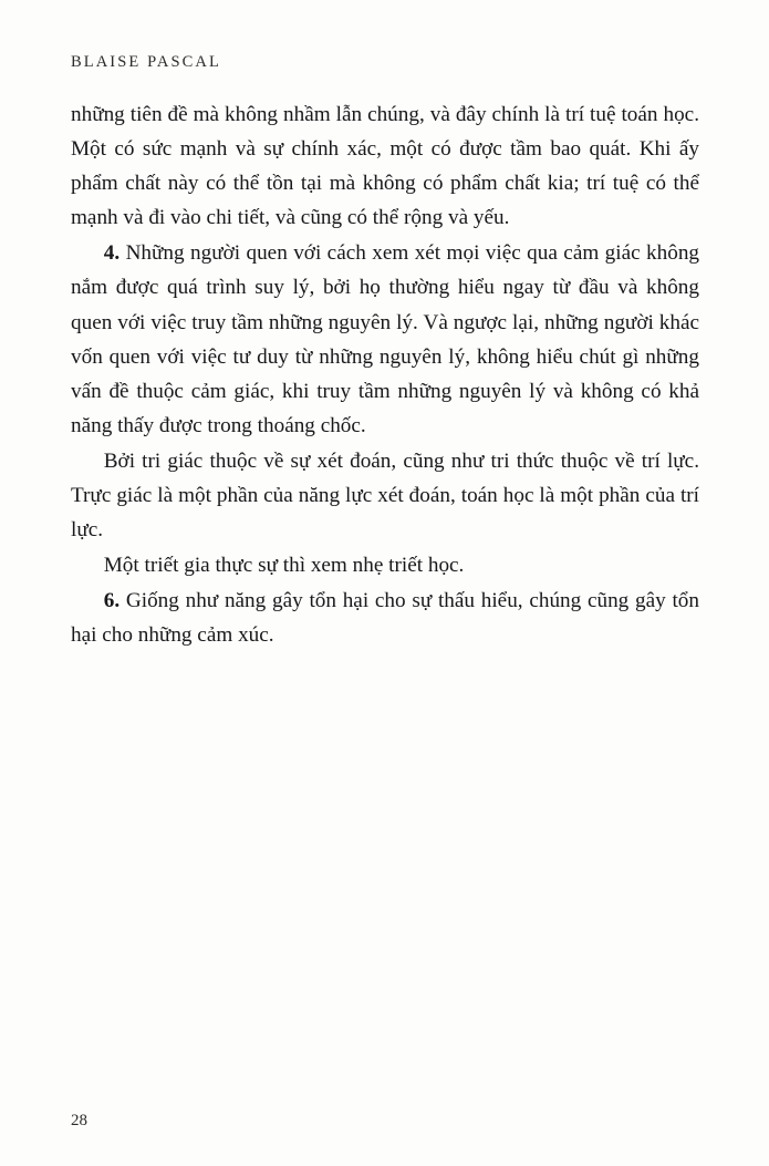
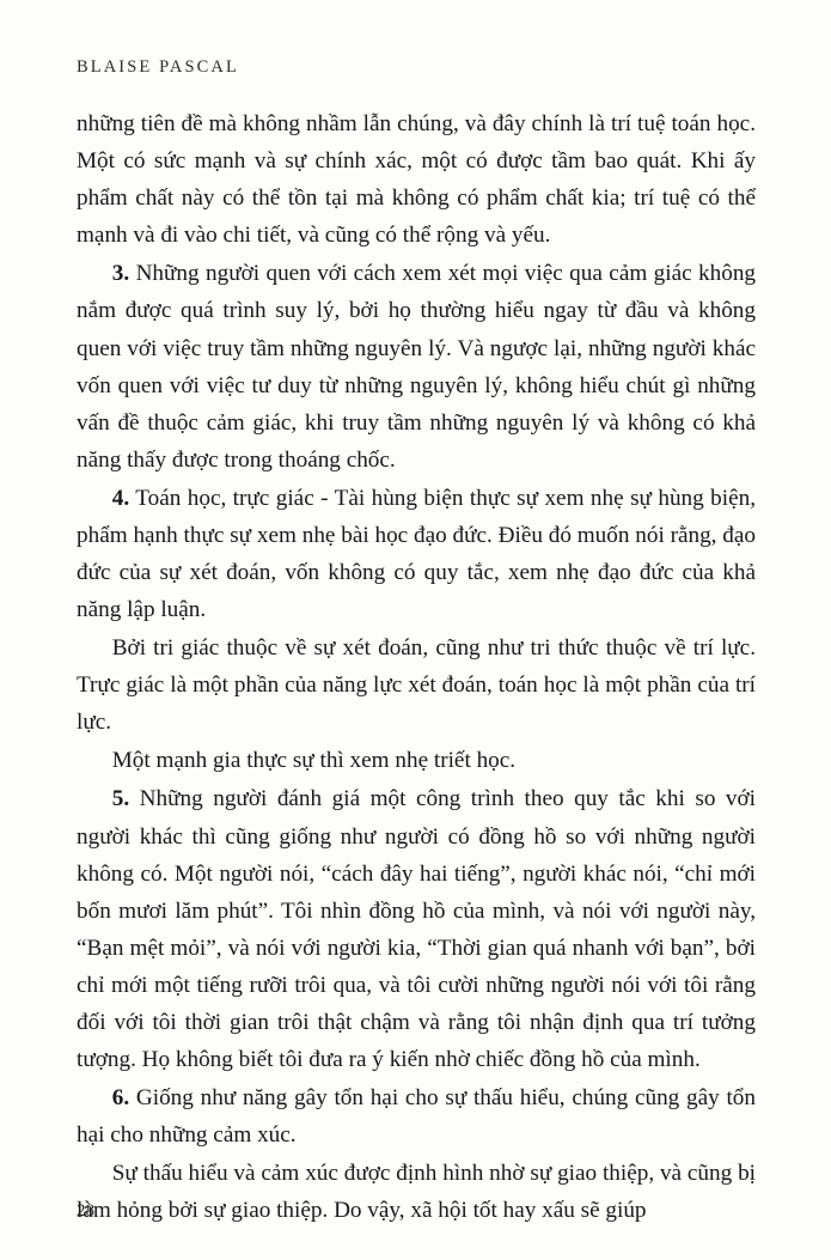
  BLAISE PASCAL
  những tiên đề mà không nhầm lẫn chúng, và đây chính là trí tuệ toán học. Một có sức mạnh và sự chính xác, một có được tầm bao quát. Khi ấy phẩm chất này có thể tồn tại mà không có phẩm chất kia; trí tuệ có thể mạnh và đi vào chi tiết, và cũng có thể rộng và yếu.
- 4. Những người quen với cách xem xét mọi việc qua cảm giác không nắm được quá trình suy lý, bởi họ thường hiểu ngay từ đầu và không quen với việc truy tầm những nguyên lý. Và ngược lại, những người khác vốn quen với việc tư duy từ những nguyên lý, không hiểu chút gì những vấn đề thuộc cảm giác, khi truy tầm những nguyên lý và không có khả năng thấy được trong thoáng chốc.
+ 3. Những người quen với cách xem xét mọi việc qua cảm giác không nắm được quá trình suy lý, bởi họ thường hiểu ngay từ đầu và không quen với việc truy tầm những nguyên lý. Và ngược lại, những người khác vốn quen với việc tư duy từ những nguyên lý, không hiểu chút gì những vấn đề thuộc cảm giác, khi truy tầm những nguyên lý và không có khả năng thấy được trong thoáng chốc.
+ 4. Toán học, trực giác - Tài hùng biện thực sự xem nhẹ sự hùng biện, phẩm hạnh thực sự xem nhẹ bài học đạo đức. Điều đó muốn nói rằng, đạo đức của sự xét đoán, vốn không có quy tắc, xem nhẹ đạo đức của khả năng lập luận.
  Bởi tri giác thuộc về sự xét đoán, cũng như tri thức thuộc về trí lực. Trực giác là một phần của năng lực xét đoán, toán học là một phần của trí lực.
- Một triết gia thực sự thì xem nhẹ triết học.
+ Một mạnh gia thực sự thì xem nhẹ triết học.
+ 5. Những người đánh giá một công trình theo quy tắc khi so với người khác thì cũng giống như người có đồng hồ so với những người không có. Một người nói, “cách đây hai tiếng”, người khác nói, “chỉ mới bốn mươi lăm phút”. Tôi nhìn đồng hồ của mình, và nói với người này, “Bạn mệt mỏi”, và nói với người kia, “Thời gian quá nhanh với bạn”, bởi chỉ mới một tiếng rưỡi trôi qua, và tôi cười những người nói với tôi rằng đối với tôi thời gian trôi thật chậm và rằng tôi nhận định qua trí tưởng tượng. Họ không biết tôi đưa ra ý kiến nhờ chiếc đồng hồ của mình.
  6. Giống như năng gây tổn hại cho sự thấu hiểu, chúng cũng gây tổn hại cho những cảm xúc.
+ Sự thấu hiểu và cảm xúc được định hình nhờ sự giao thiệp, và cũng bị làm hỏng bởi sự giao thiệp. Do vậy, xã hội tốt hay xấu sẽ giúp
  28
